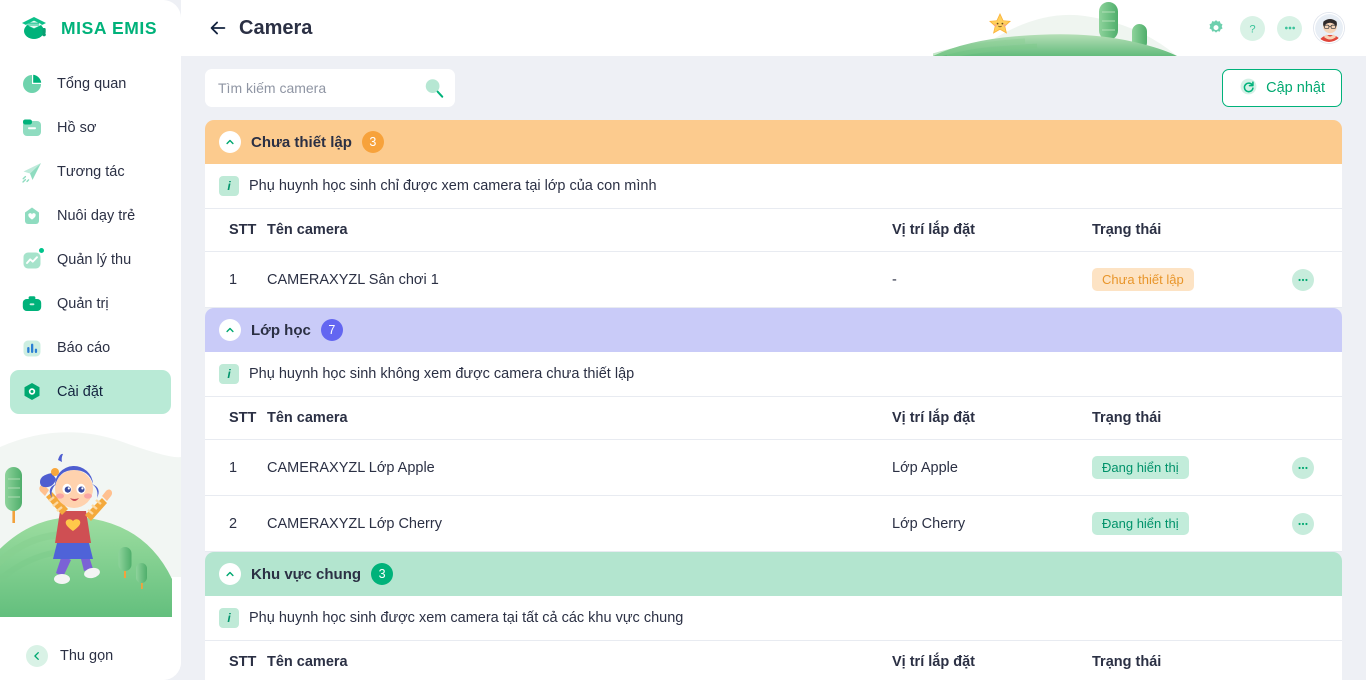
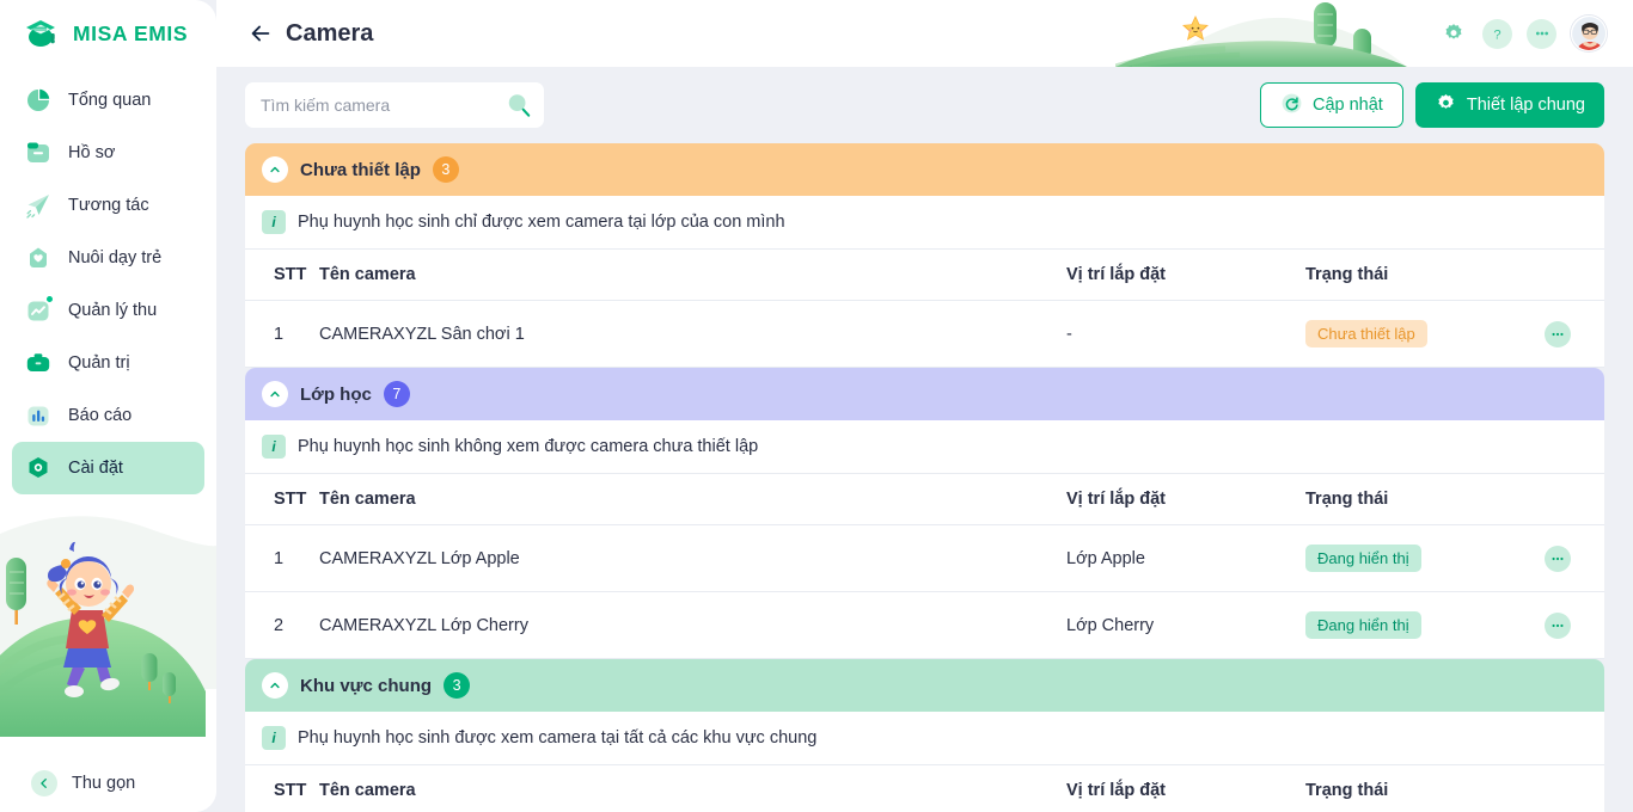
  MISA EMIS
  Tổng quan
  Hồ sơ
  Tương tác
  Nuôi dạy trẻ
  Quản lý thu
  Quản trị
  Báo cáo
  Cài đặt
  Thu gọn
  Camera
  ?
  Tìm kiếm camera
  Cập nhật
+ Thiết lập chung
  Chưa thiết lập
  3
  i
  Phụ huynh học sinh chỉ được xem camera tại lớp của con mình
  STT	Tên camera	Vị trí lắp đặt	Trạng thái
  1	CAMERAXYZL Sân chơi 1	-	Chưa thiết lập
  Lớp học
  7
  i
  Phụ huynh học sinh không xem được camera chưa thiết lập
  STT	Tên camera	Vị trí lắp đặt	Trạng thái
  1	CAMERAXYZL Lớp Apple	Lớp Apple	Đang hiển thị
  2	CAMERAXYZL Lớp Cherry	Lớp Cherry	Đang hiển thị
  Khu vực chung
  3
  i
  Phụ huynh học sinh được xem camera tại tất cả các khu vực chung
  STT	Tên camera	Vị trí lắp đặt	Trạng thái
